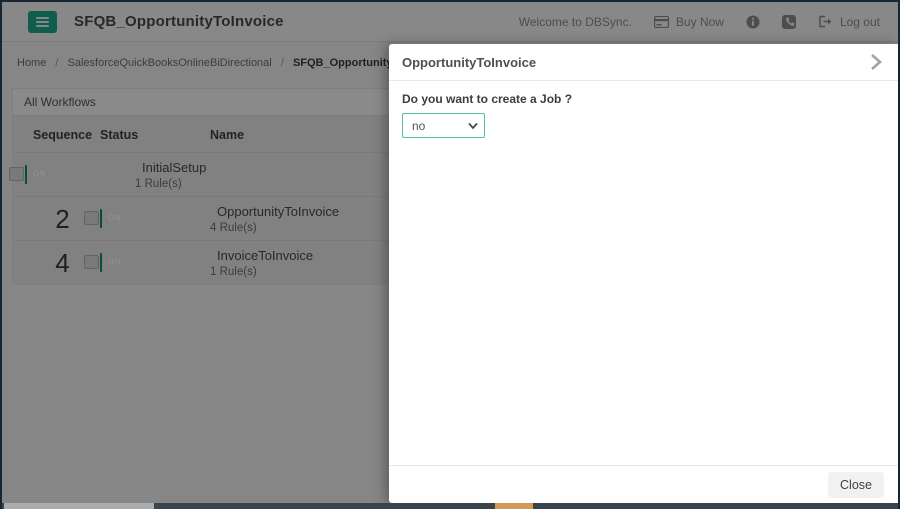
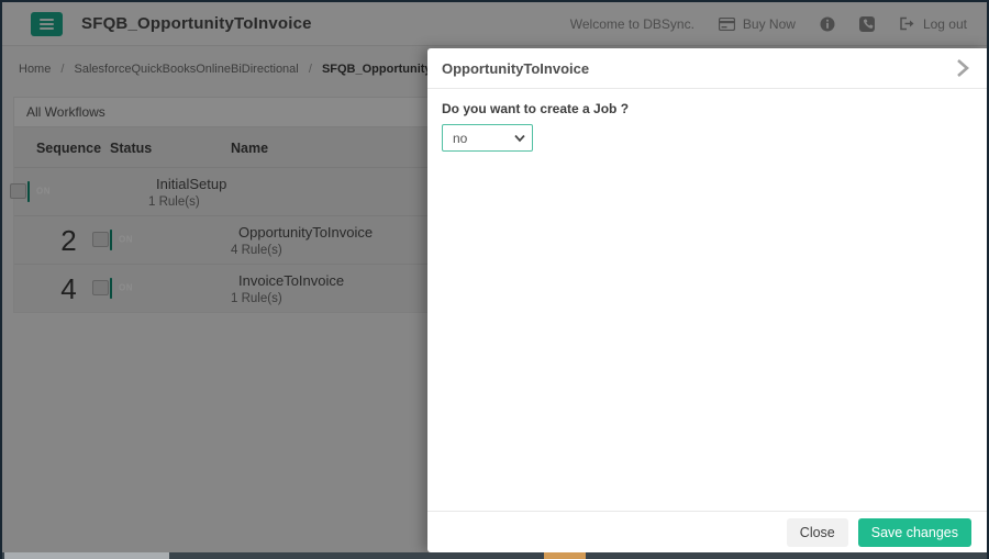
  SFQB_OpportunityToInvoice
  Welcome to DBSync.
  Buy Now
  Log out
  Home / SalesforceQuickBooksOnlineBiDirectional / SFQB_Opportunit
  All Workflows
  Sequence
  Status
  Name
  InitialSetup
  1 Rule(s)
  2
  OpportunityToInvoice
  4 Rule(s)
  4
  InvoiceToInvoice
  1 Rule(s)
  OpportunityToInvoice
  Do you want to create a Job ?
  no
  Close
+ Save changes
